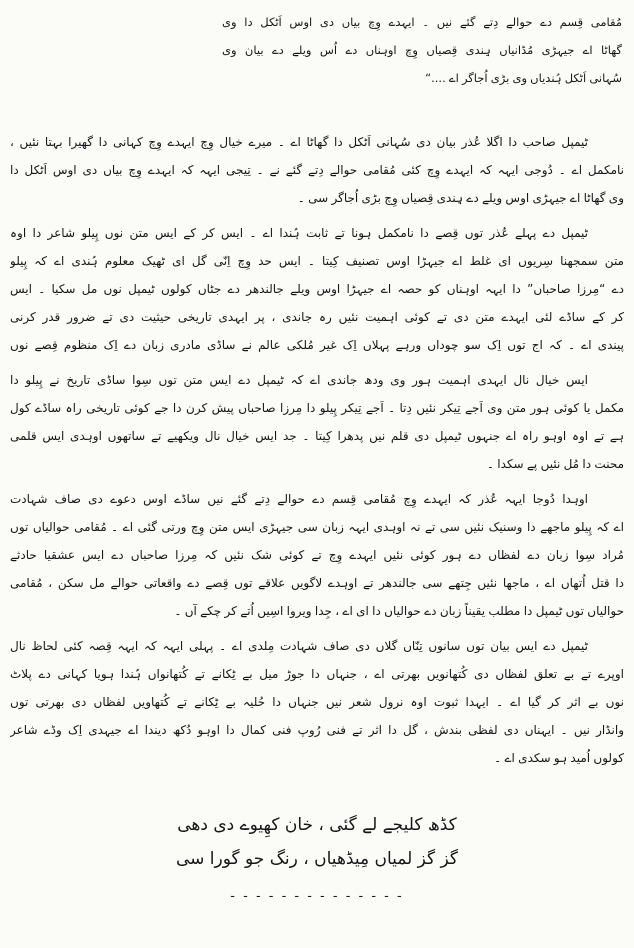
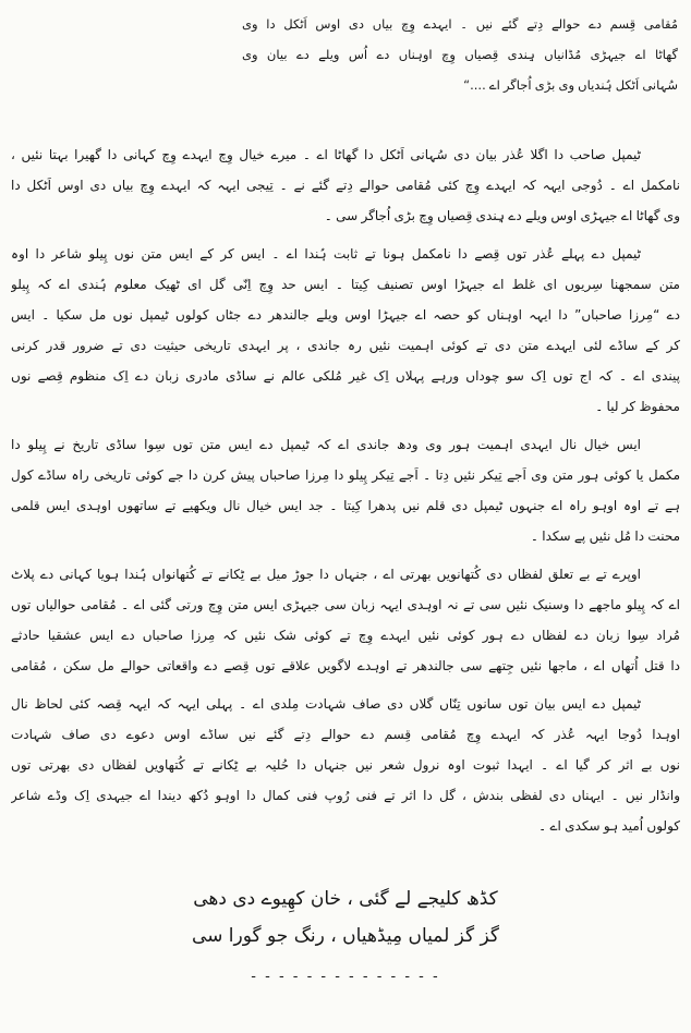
  مُقامی قِسم دے حوالے دِتے گئے نیں ۔ ایہدے وِچ بیاں دی اوس اَٹکل دا وی
  گھاٹا اے جیہڑی مُڈانیاں ہِندی قِصیاں وِچ اوہناں دے اُس ویلے دے بیان وی
  سُہانی اَٹکل ہُندیاں وی بڑی اُجاگر اے ....“
  ٹیمپل صاحب دا اگلا عُذر بیان دی سُہانی اَٹکل دا گھاٹا اے ۔ میرے خیال وِچ ایہدے وِچ کہانی دا گھیرا بہتا نئیں ،
  نامکمل اے ۔ دُوجی ایہہ کہ ایہدے وِچ کئی مُقامی حوالے دِتے گئے نے ۔ تِیجی ایہہ کہ ایہدے وِچ بیاں دی اوس اَٹکل دا
  وی گھاٹا اے جیہڑی اوس ویلے دے ہِندی قِصیاں وِچ بڑی اُجاگر سی ۔
  ٹیمپل دے پہلے عُذر توں قِصے دا نامکمل ہونا تے ثابت ہُندا اے ۔ ایس کر کے ایس متن نوں پِیلو شاعر دا اوہ
  متن سمجھنا سِریوں ای غلط اے جیہڑا اوس تصنیف کِیتا ۔ ایس حد وِچ اِنّی گل ای ٹھیک معلوم ہُندی اے کہ پِیلو
  دے “مِرزا صاحباں” دا ایہہ اوہناں کو حصہ اے جیہڑا اوس ویلے جالندھر دے جٹاں کولوں ٹیمپل نوں مل سکیا ۔ ایس
  کر کے ساڈے لئی ایہدے متن دی تے کوئی اہمیت نئیں رہ جاندی ، پر ایہدی تاریخی حیثیت دی تے ضرور قدر کرنی
  پیندی اے ۔ کہ اج توں اِک سو چوداں ورہے پہلاں اِک غیر مُلکی عالم نے ساڈی مادری زبان دے اِک منظوم قِصے نوں
+ محفوظ کر لیا ۔
  ایس خیال نال ایہدی اہمیت ہور وی ودھ جاندی اے کہ ٹیمپل دے ایس متن توں سِوا ساڈی تاریخ نے پِیلو دا
  مکمل یا کوئی ہور متن وی اَجے تِیکر نئیں دِتا ۔ اَجے تِیکر پِیلو دا مِرزا صاحباں پیش کرن دا جے کوئی تاریخی راہ ساڈے کول
  ہے تے اوہ اوہو راہ اے جنہوں ٹیمپل دی قلم نیں پدھرا کِیتا ۔ جد ایس خیال نال ویکھیے تے ساتھوں اوہدی ایس قلمی
  محنت دا مُل نئیں پے سکدا ۔
- اوہدا دُوجا ایہہ عُذر کہ ایہدے وِچ مُقامی قِسم دے حوالے دِتے گئے نیں ساڈے اوس دعوے دی صاف شہادت
+ اوپرے تے بے تعلق لفظاں دی کُتھانویں بھرتی اے ، جنہاں دا جوڑ میل بے ٹِکانے تے کُتھانواں ہُندا ہویا کہانی دے پلاٹ
  اے کہ پِیلو ماجھے دا وسنیک نئیں سی تے نہ اوہدی ایہہ زبان سی جیہڑی ایس متن وِچ ورتی گئی اے ۔ مُقامی حوالیاں توں
  مُراد سِوا زبان دے لفظاں دے ہور کوئی نئیں ایہدے وِچ تے کوئی شک نئیں کہ مِرزا صاحباں دے ایس عشقیا حادثے
  دا قتل اُتھاں اے ، ماجھا نئیں جِتھے سی جالندھر تے اوہدے لاگویں علاقے توں قِصے دے واقعاتی حوالے مل سکن ، مُقامی
- حوالیاں توں ٹیمپل دا مطلب یقیناً زبان دے حوالیاں دا ای اے ، جِدا ویروا اسِیں اُتے کر چکے آں ۔
  ٹیمپل دے ایس بیان توں سانوں تِنّاں گلاں دی صاف شہادت مِلدی اے ۔ پہلی ایہہ کہ ایہہ قِصہ کئی لحاظ نال
- اوپرے تے بے تعلق لفظاں دی کُتھانویں بھرتی اے ، جنہاں دا جوڑ میل بے ٹِکانے تے کُتھانواں ہُندا ہویا کہانی دے پلاٹ
+ اوہدا دُوجا ایہہ عُذر کہ ایہدے وِچ مُقامی قِسم دے حوالے دِتے گئے نیں ساڈے اوس دعوے دی صاف شہادت
  نوں بے اثر کر گیا اے ۔ ایہدا ثبوت اوہ نرول شعر نیں جنہاں دا حُلیہ بے ٹِکانے تے کُتھاویں لفظاں دی بھرتی توں
  وانڈار نیں ۔ ایہناں دی لفظی بندش ، گل دا اثر تے فنی رُوپ فنی کمال دا اوہو دُکھ دیندا اے جیہدی اِک وڈے شاعر
  کولوں اُمید ہو سکدی اے ۔
  کڈھ کلیجے لے گئی ، خان کھِیوے دی دھی
  گز گز لمیاں مِیڈھیاں ، رنگ جو گورا سی
  - - - - - - - - - - - - - -
